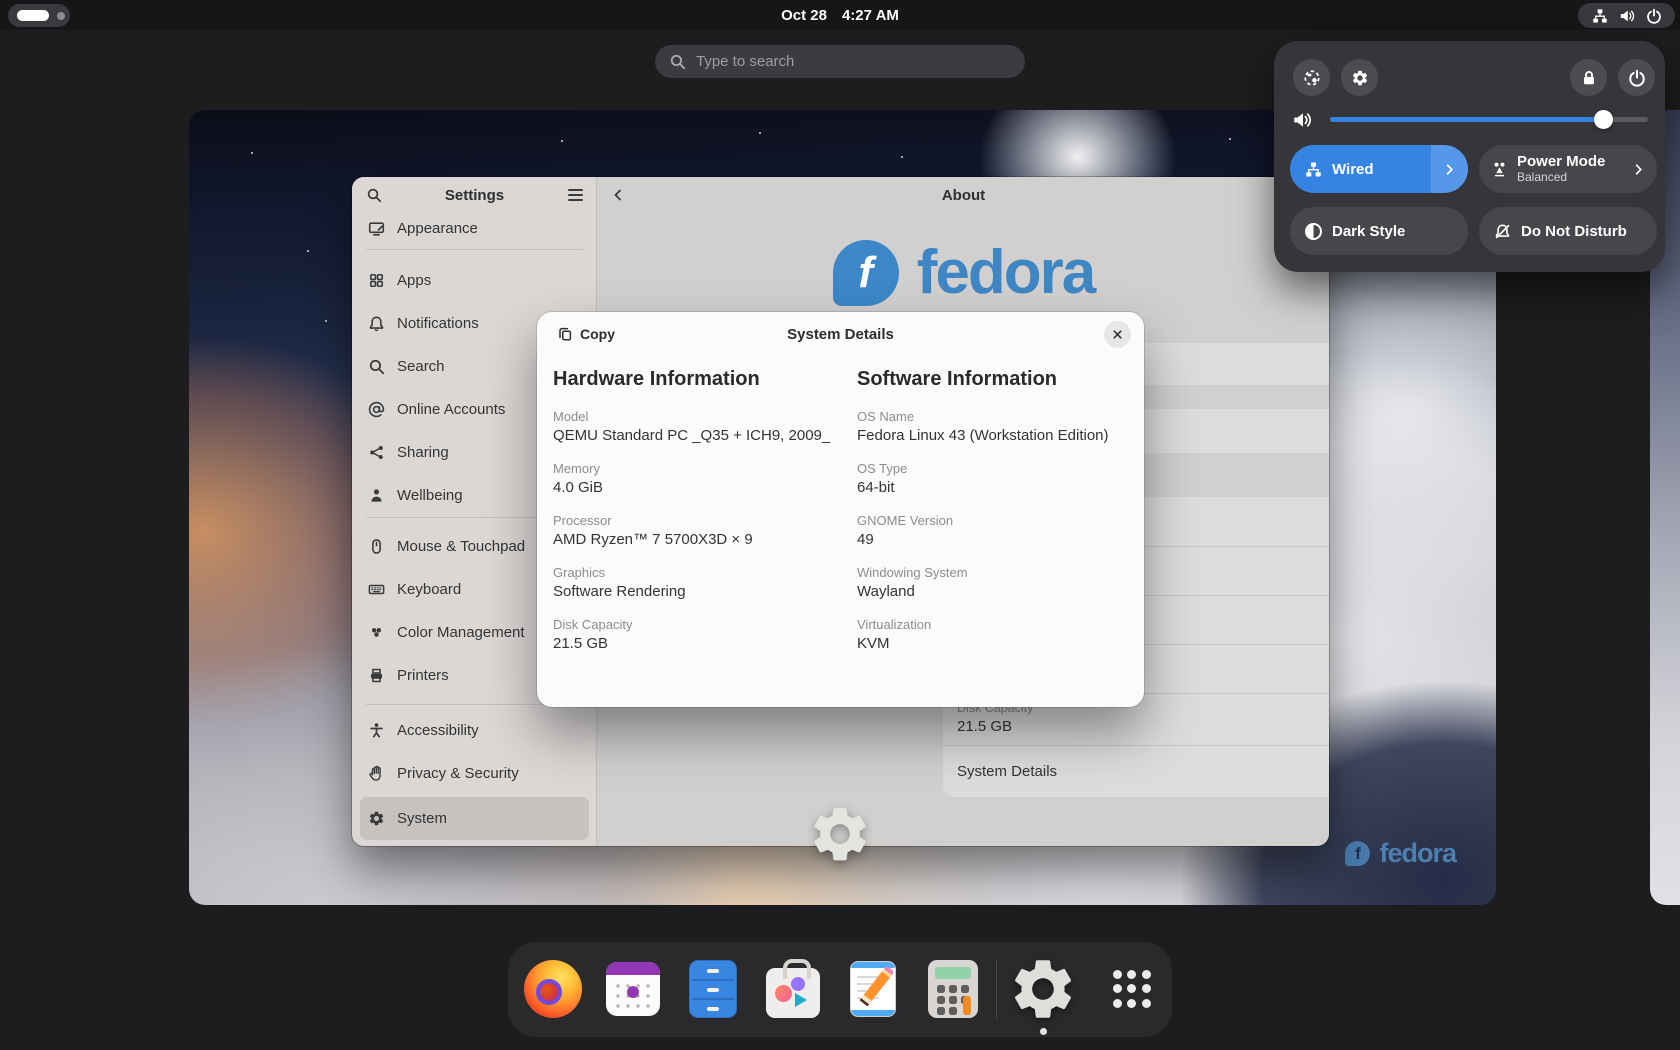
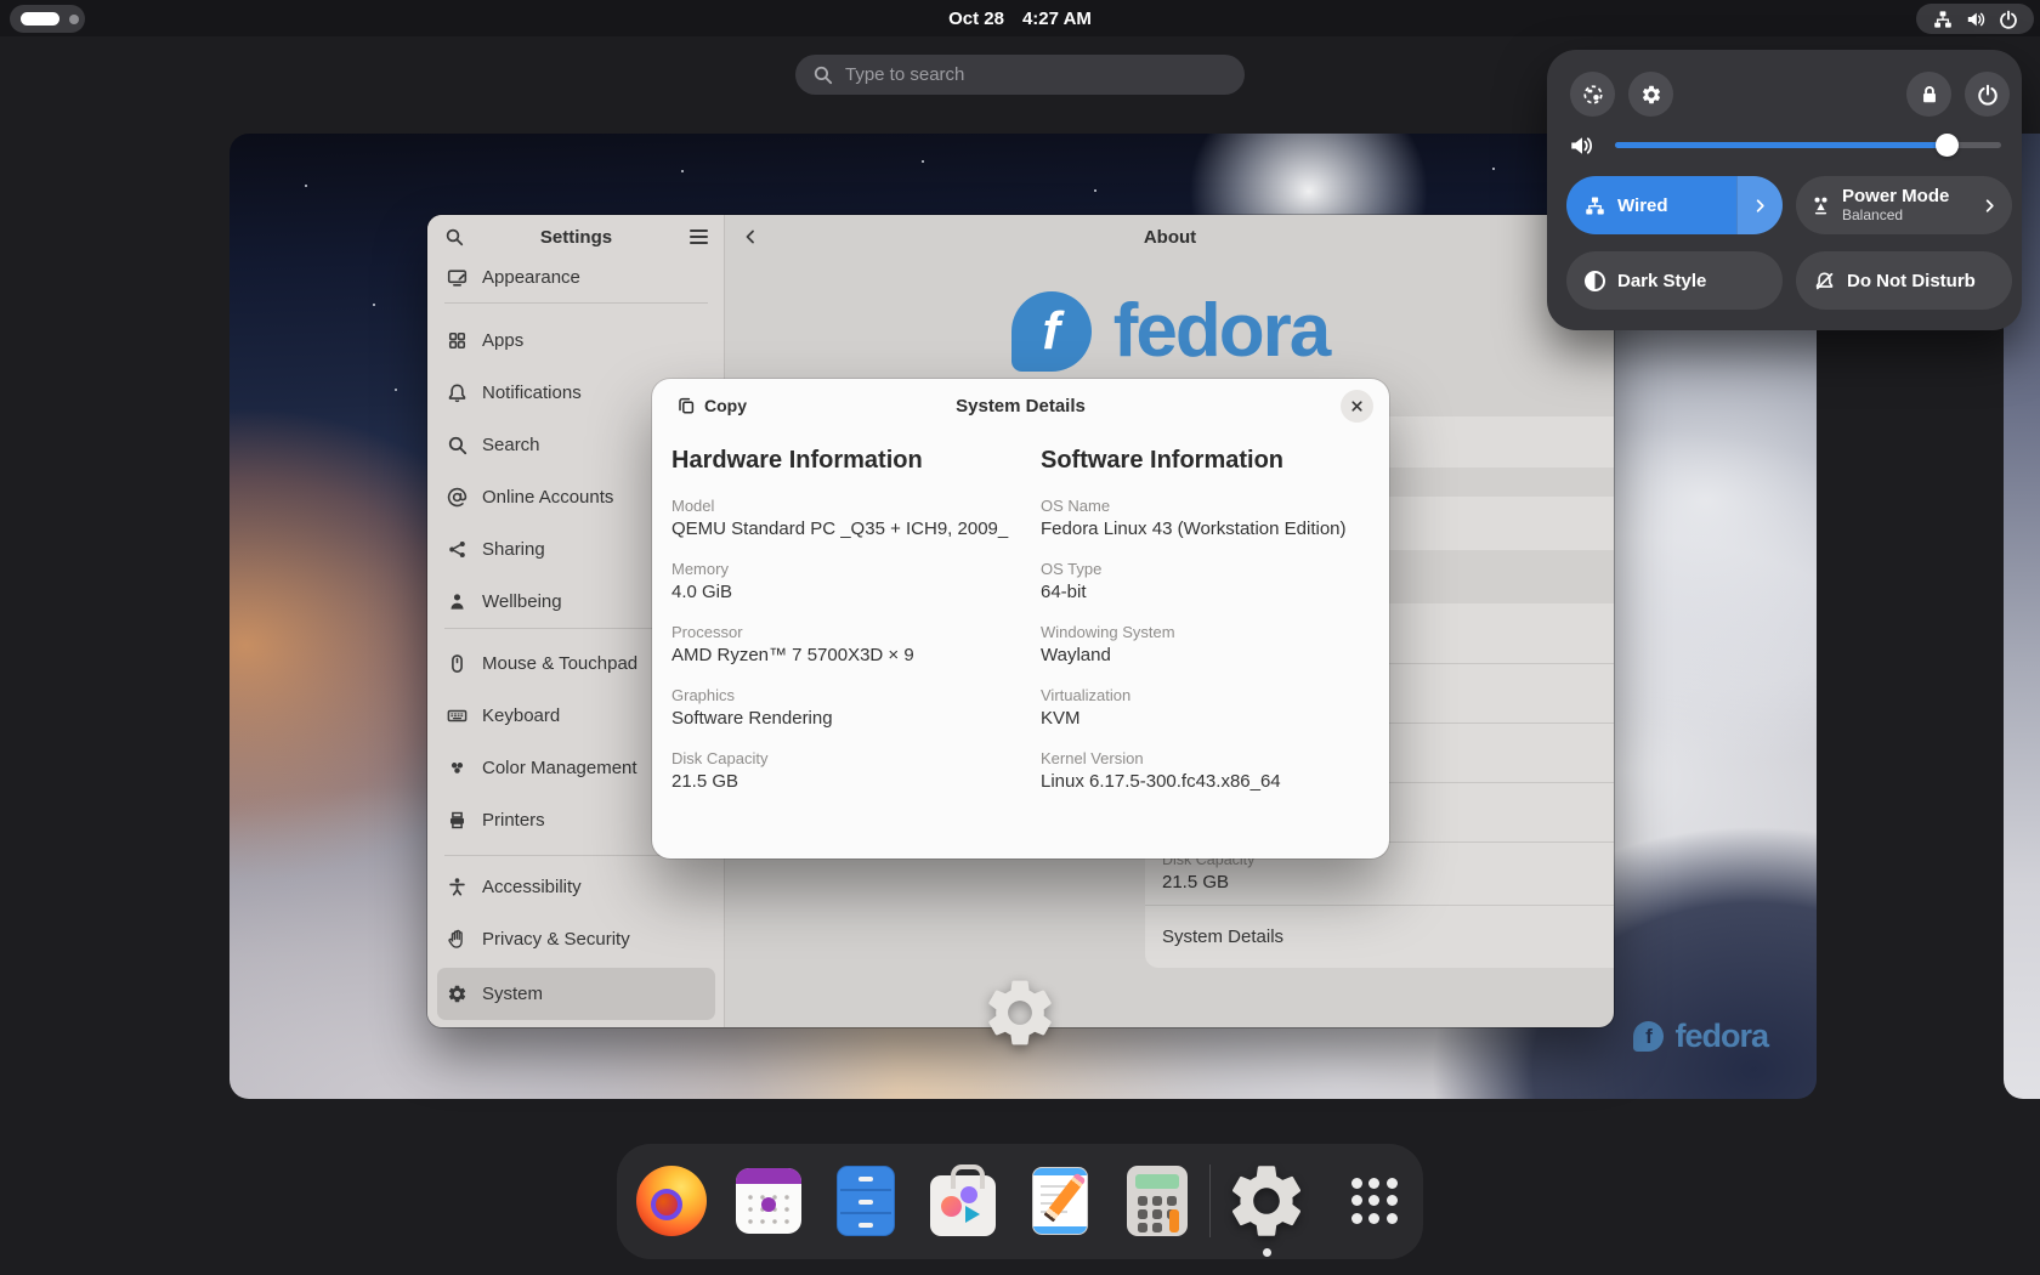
  Oct 28
  4:27 AM
  Type to search
  f
  fedora
  Settings
  Appearance
  Apps
  Notifications
  Search
  Online Accounts
  Sharing
  Wellbeing
  Mouse & Touchpad
  Keyboard
  Color Management
  Printers
  Accessibility
  Privacy & Security
  System
  About
  f
  fedora
  Disk Capacity
  21.5 GB
  System Details
  Copy
  System Details
  Hardware Information
  Model
  QEMU Standard PC _Q35 + ICH9, 2009_
  Memory
  4.0 GiB
  Processor
  AMD Ryzen™ 7 5700X3D × 9
  Graphics
  Software Rendering
  Disk Capacity
  21.5 GB
  Software Information
  OS Name
  Fedora Linux 43 (Workstation Edition)
  OS Type
  64-bit
- GNOME Version
- 49
  Windowing System
  Wayland
  Virtualization
  KVM
+ Kernel Version
+ Linux 6.17.5-300.fc43.x86_64
  Wired
  Power Mode
  Balanced
  Dark Style
  Do Not Disturb
